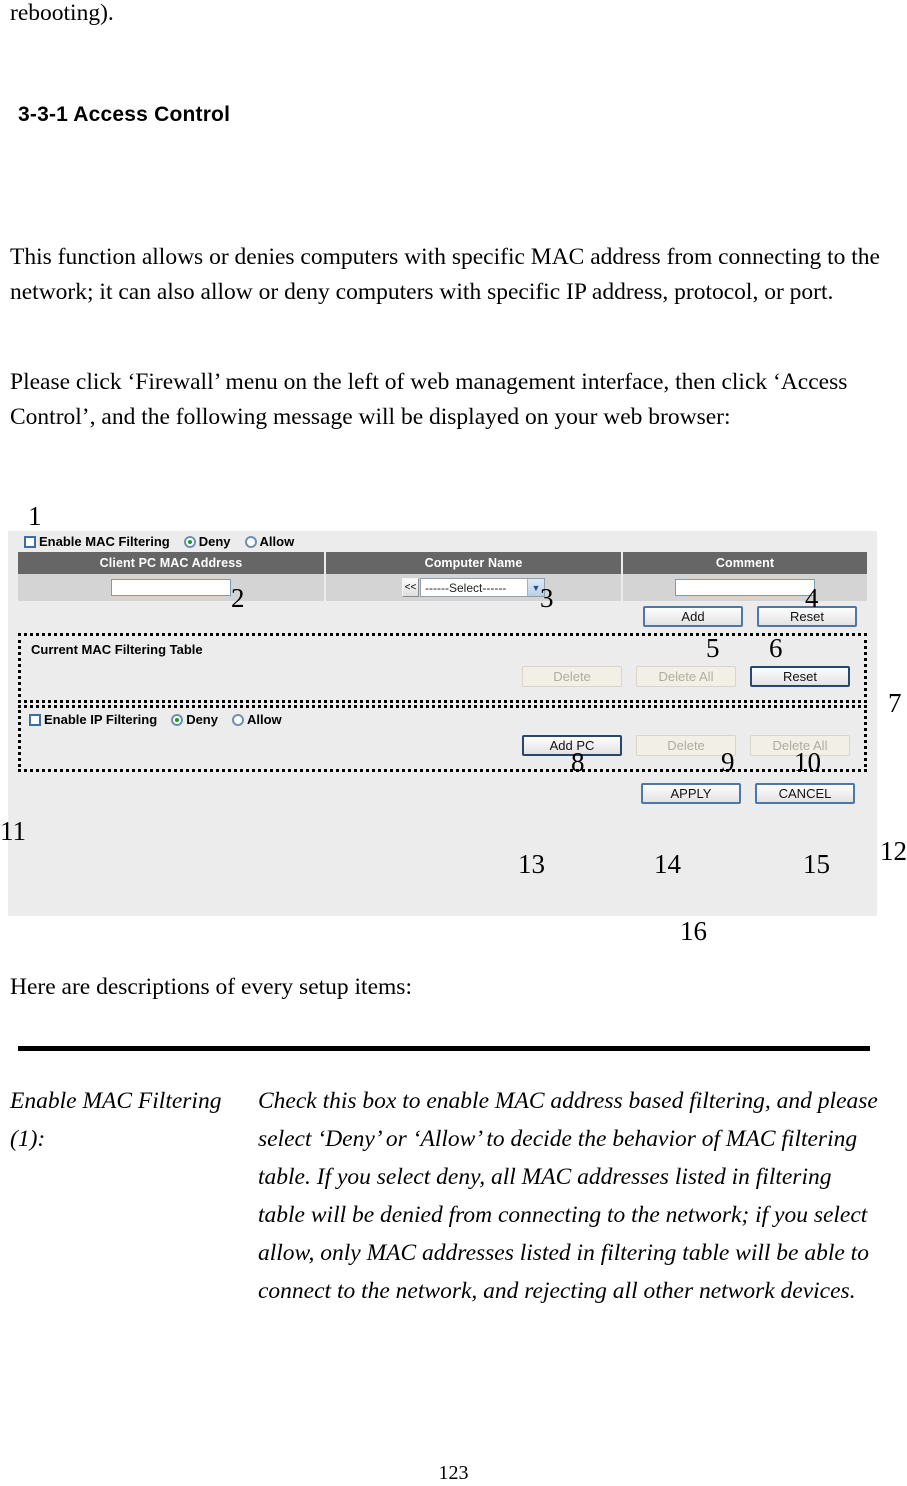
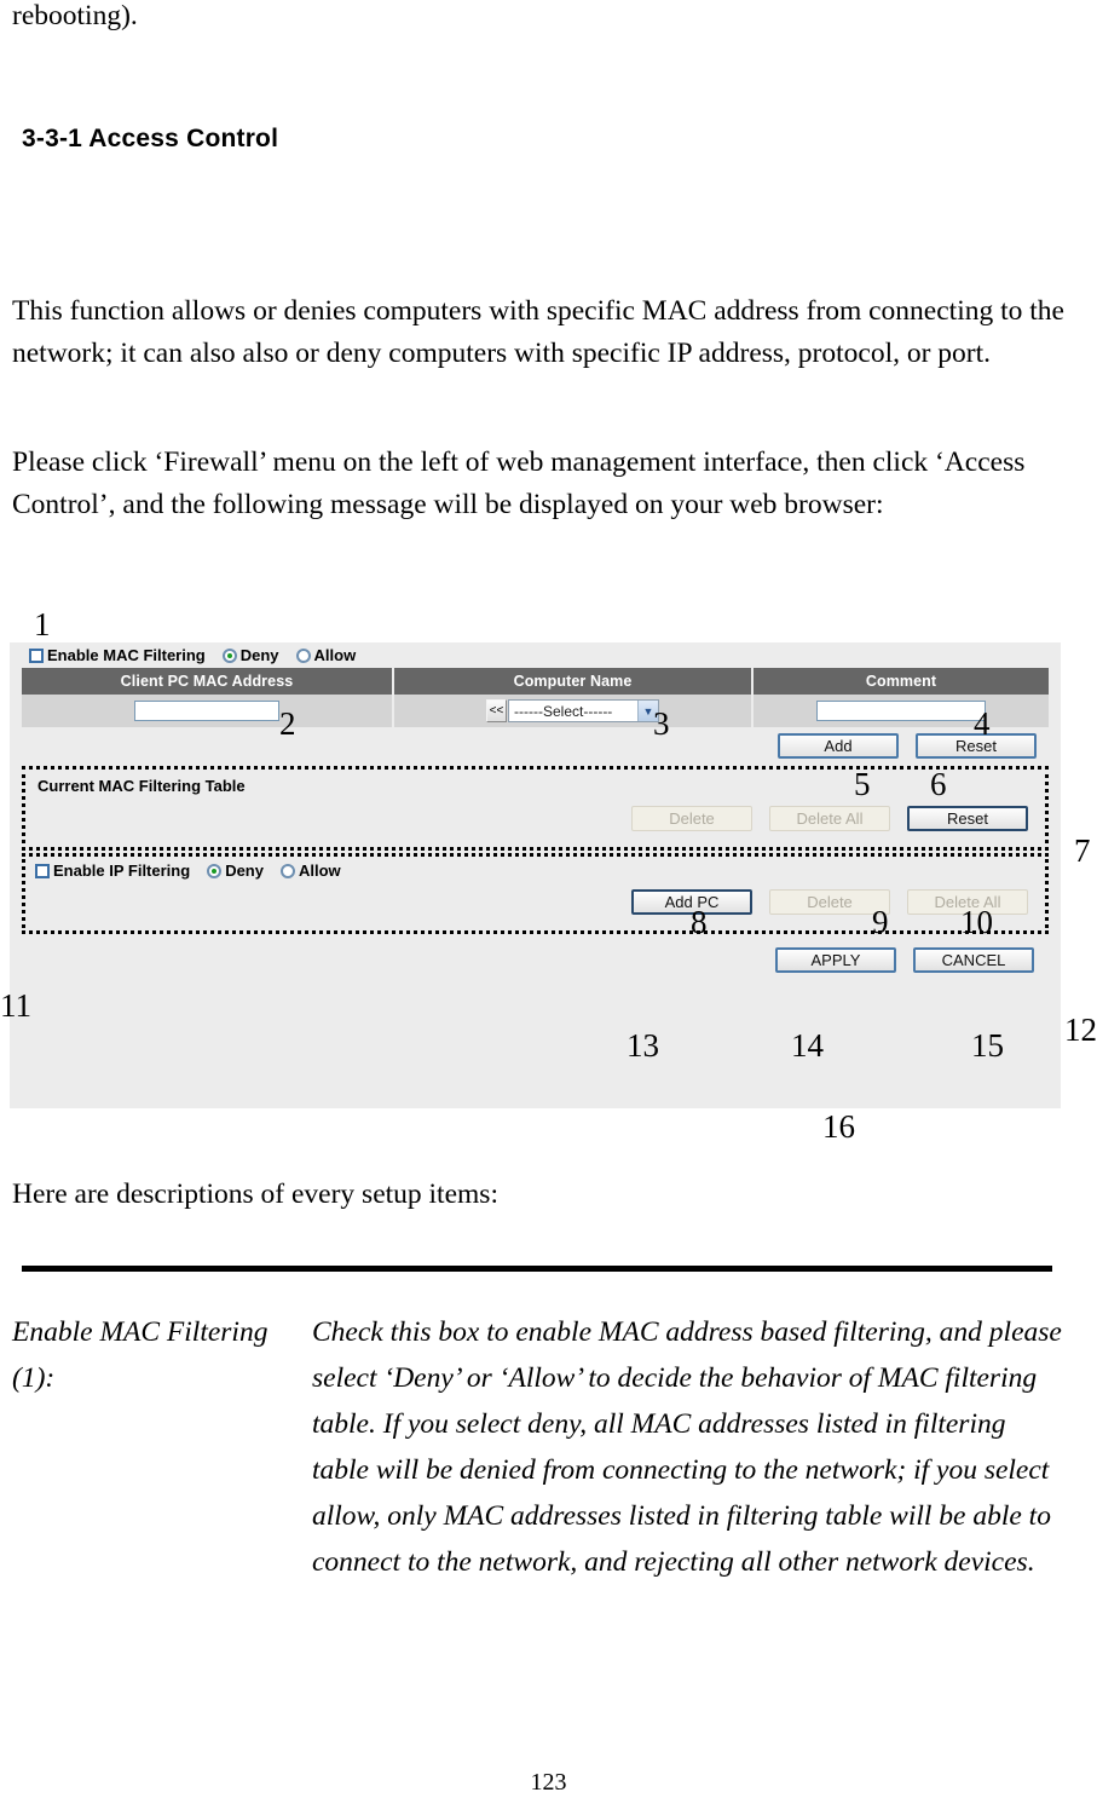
  rebooting).
  3-3-1 Access Control
- This function allows or denies computers with specific MAC address from connecting to the network; it can also allow or deny computers with specific IP address, protocol, or port.
+ This function allows or denies computers with specific MAC address from connecting to the network; it can also also or deny computers with specific IP address, protocol, or port.
  Please click ‘Firewall’ menu on the left of web management interface, then click ‘Access Control’, and the following message will be displayed on your web browser:
  Enable MAC Filtering
  Deny
  Allow
  Client PC MAC Address	Computer Name	Comment
  	<< ------Select------ ▼
  Add
  Reset
  Current MAC Filtering Table
  Delete
  Delete All
  Reset
  Enable IP Filtering
  Deny
  Allow
  Add PC
  Delete
  Delete All
  APPLY
  CANCEL
  1
  2
  3
  4
  5
  6
  7
  8
  9
  10
  11
  12
  13
  14
  15
  16
  Here are descriptions of every setup items:
  Enable MAC Filtering (1):
  Check this box to enable MAC address based filtering, and please select ‘Deny’ or ‘Allow’ to decide the behavior of MAC filtering table. If you select deny, all MAC addresses listed in filtering table will be denied from connecting to the network; if you select allow, only MAC addresses listed in filtering table will be able to connect to the network, and rejecting all other network devices.
  123
